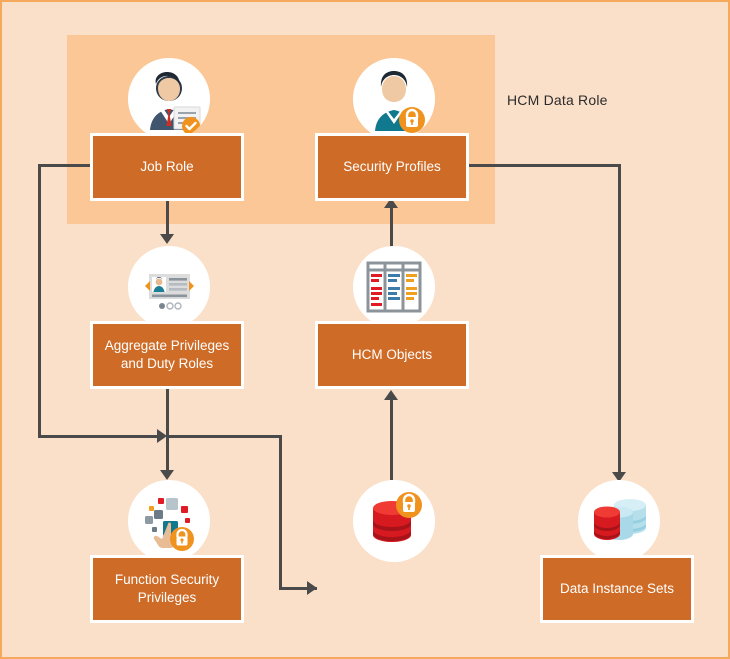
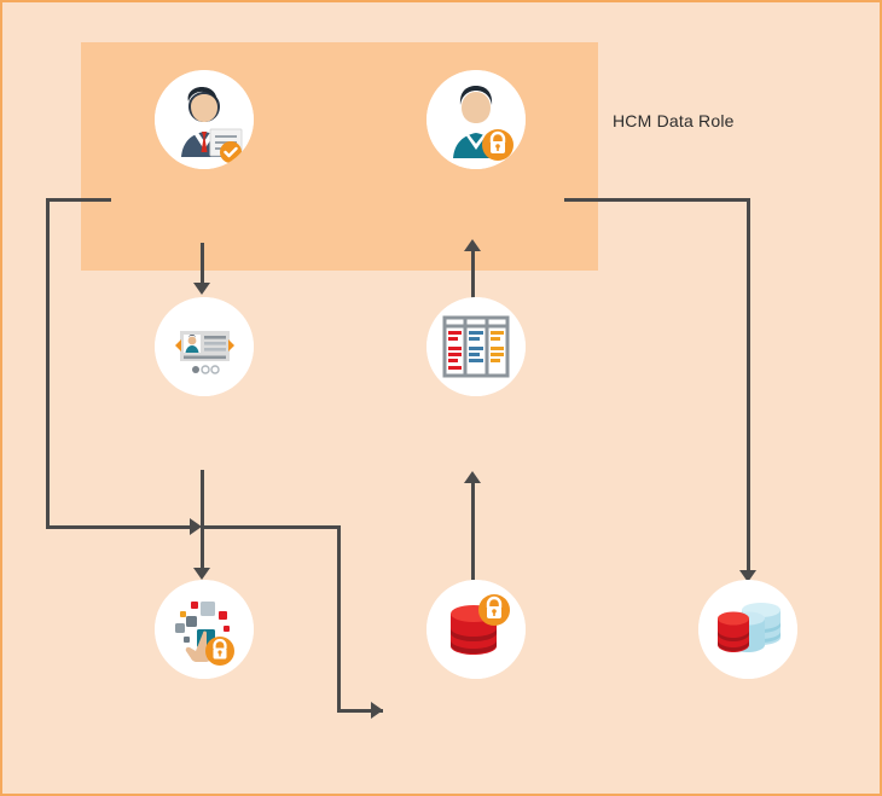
  HCM Data Role
- Job Role
- Security Profiles
- Aggregate Privileges and Duty Roles
- HCM Objects
- Function Security Privileges
- Data Instance Sets
